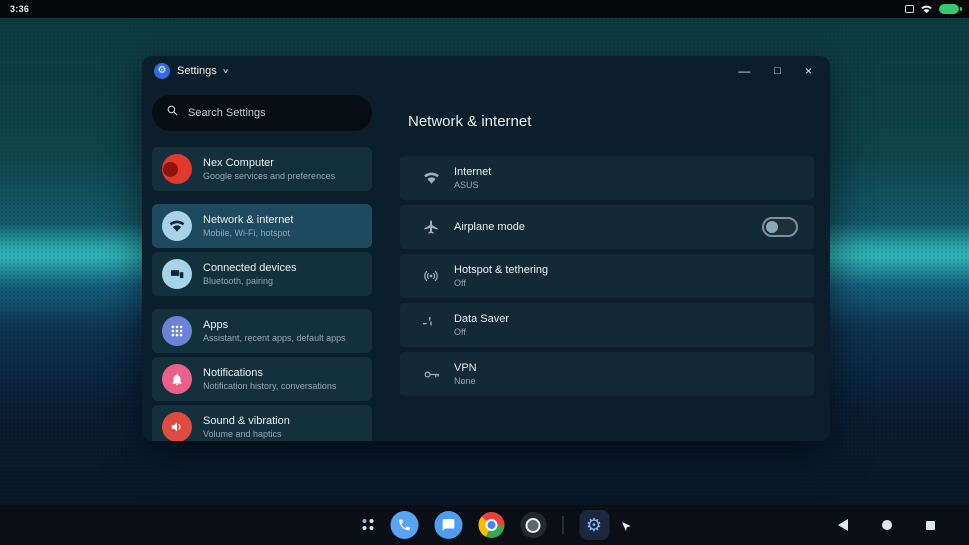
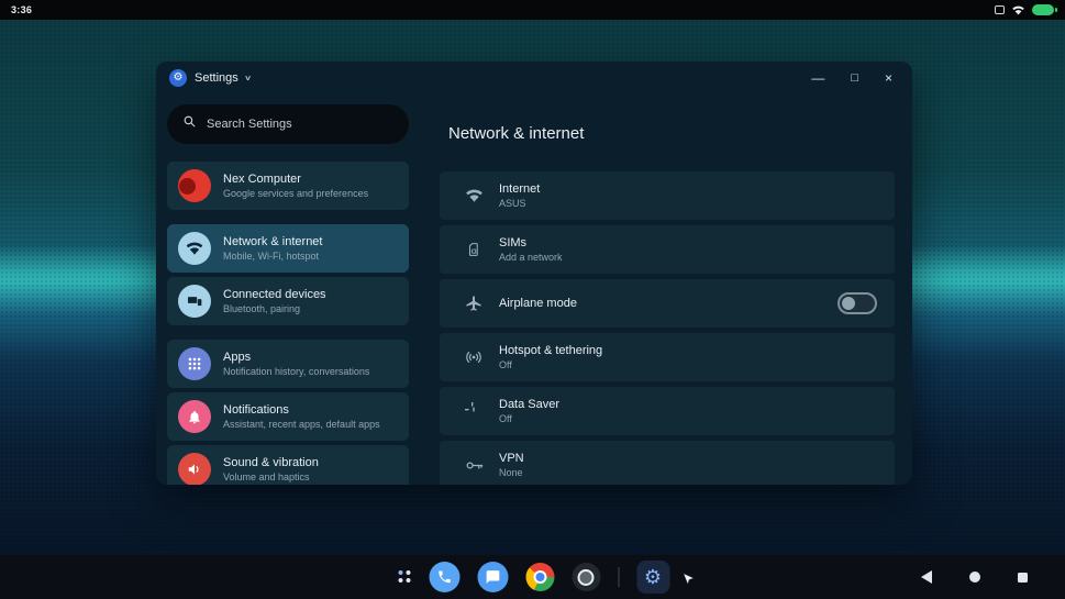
  3:36
  ⚙
  Settings
  —
  □
  ×
  Search Settings
  Nex Computer
  Google services and preferences
  Network & internet
  Mobile, Wi-Fi, hotspot
  Connected devices
  Bluetooth, pairing
  Apps
- Assistant, recent apps, default apps
+ Notification history, conversations
  Notifications
- Notification history, conversations
+ Assistant, recent apps, default apps
  Sound & vibration
  Volume and haptics
  Network & internet
  Internet
  ASUS
+ SIMs
+ Add a network
  Airplane mode
  Hotspot & tethering
  Off
  Data Saver
  Off
  VPN
  None
  ⚙
